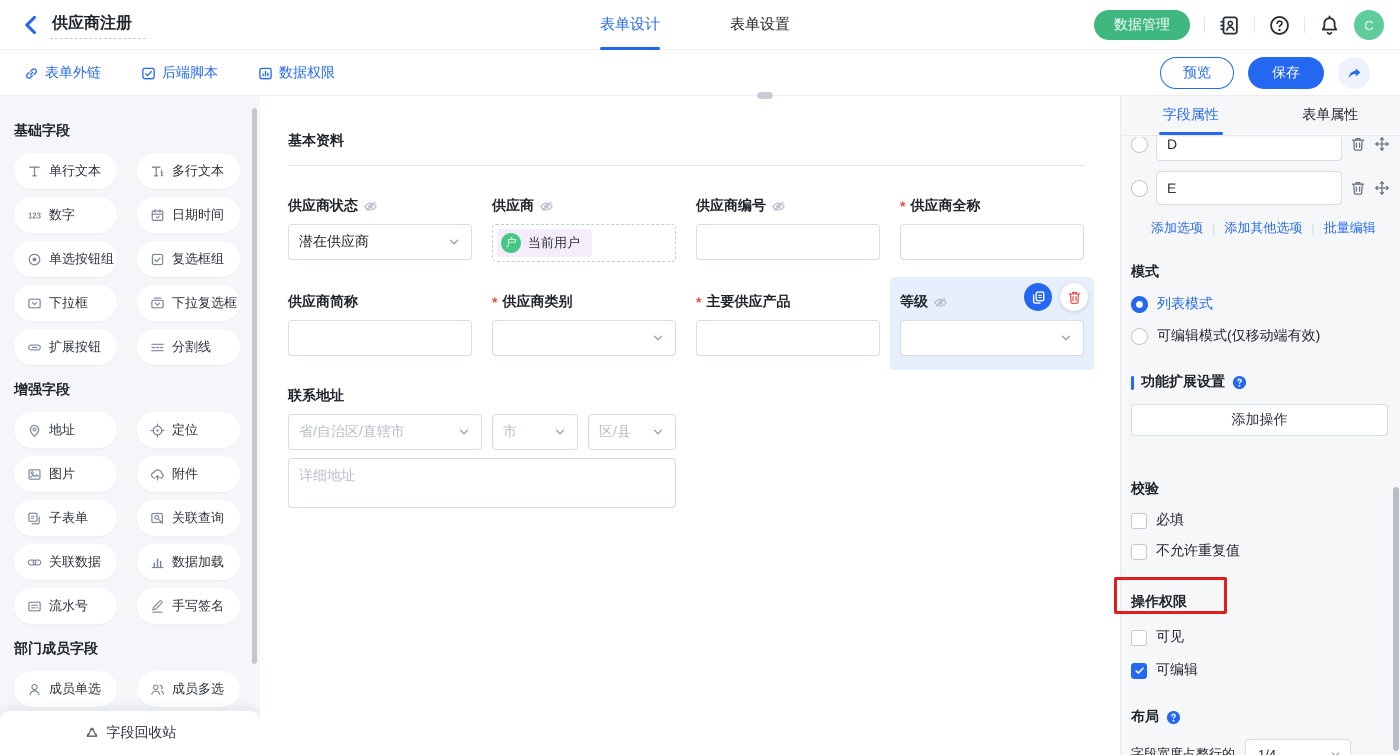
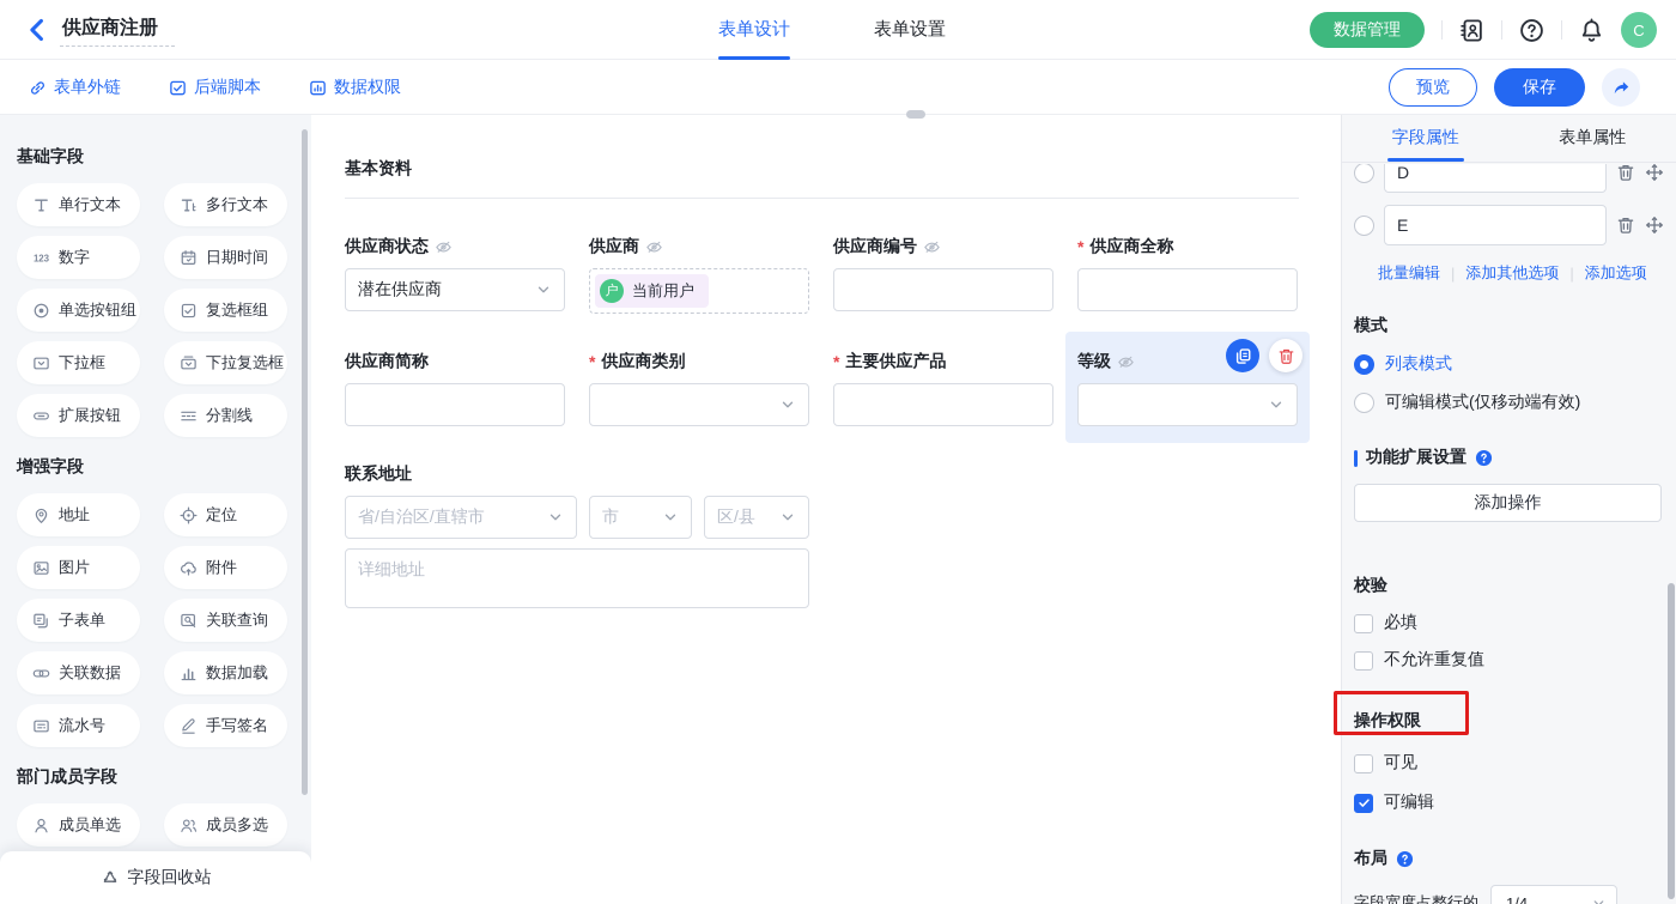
  供应商注册
  表单设计
  表单设置
  数据管理
  C
  表单外链
  后端脚本
  数据权限
  预览
  保存
  基础字段
  单行文本
  多行文本
  数字
  日期时间
  单选按钮组
  复选框组
  下拉框
  下拉复选框
  扩展按钮
  分割线
  增强字段
  地址
  定位
  图片
  附件
  子表单
  关联查询
  关联数据
  数据加载
  流水号
  手写签名
  部门成员字段
  成员单选
  成员多选
  字段回收站
  基本资料
  供应商状态
  潜在供应商
  供应商
  户
  当前用户
  供应商编号
  *
  供应商全称
  供应商简称
  *
  供应商类别
  *
  主要供应产品
  等级
  联系地址
  省/自治区/直辖市
  市
  区/县
  详细地址
  字段属性
  表单属性
  D
  E
- 添加选项
+ 批量编辑
  |
  添加其他选项
- 批量编辑
+ 添加选项
  模式
  列表模式
  可编辑模式(仅移动端有效)
  功能扩展设置
  添加操作
  校验
  必填
  不允许重复值
  操作权限
  可见
  可编辑
  布局
  字段宽度占整行的
  1/4
